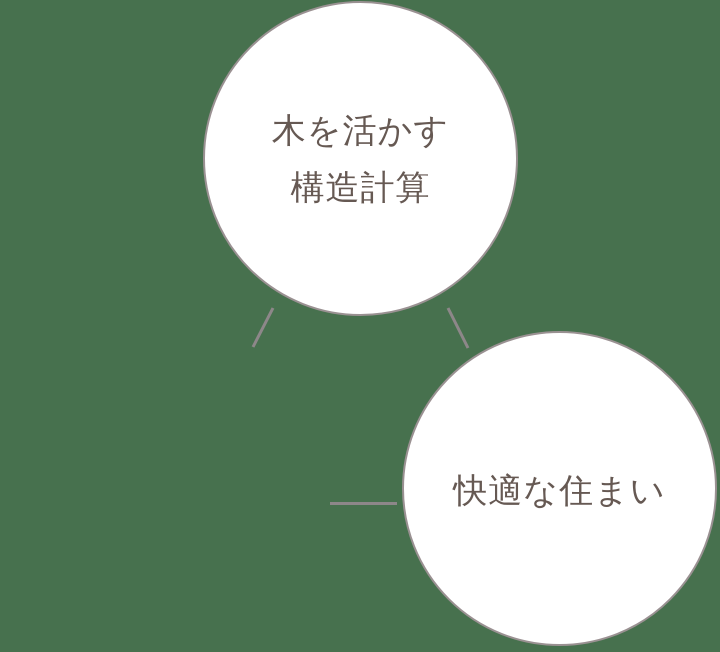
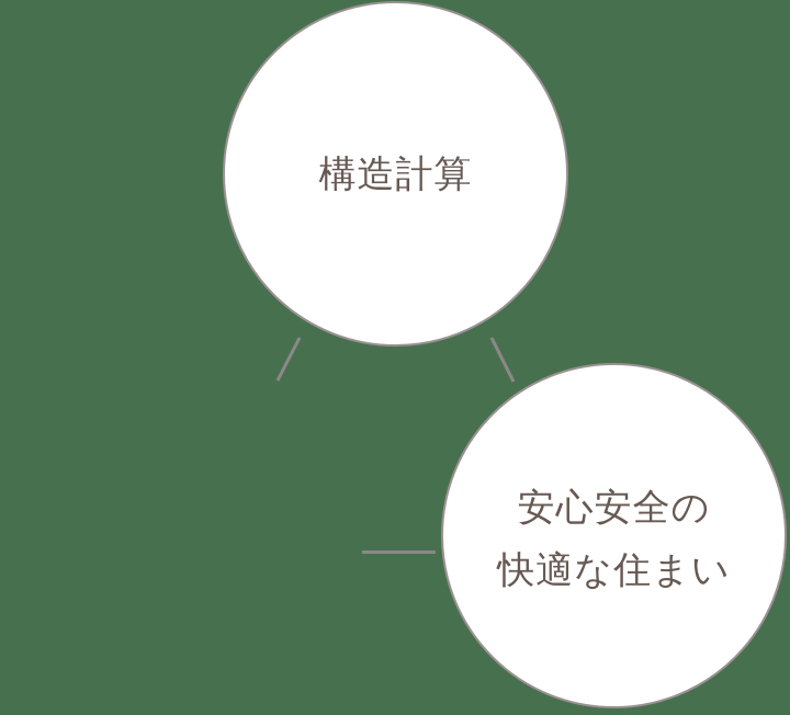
- 木を活かす
  構造計算
+ 安心安全の
  快適な住まい
